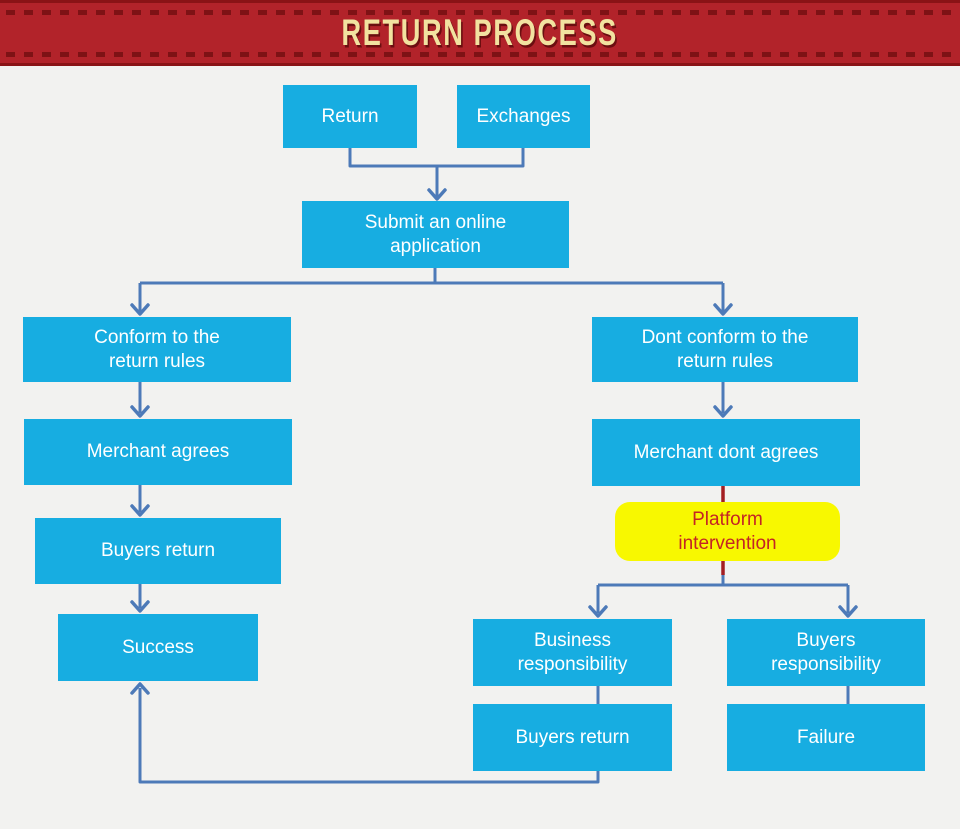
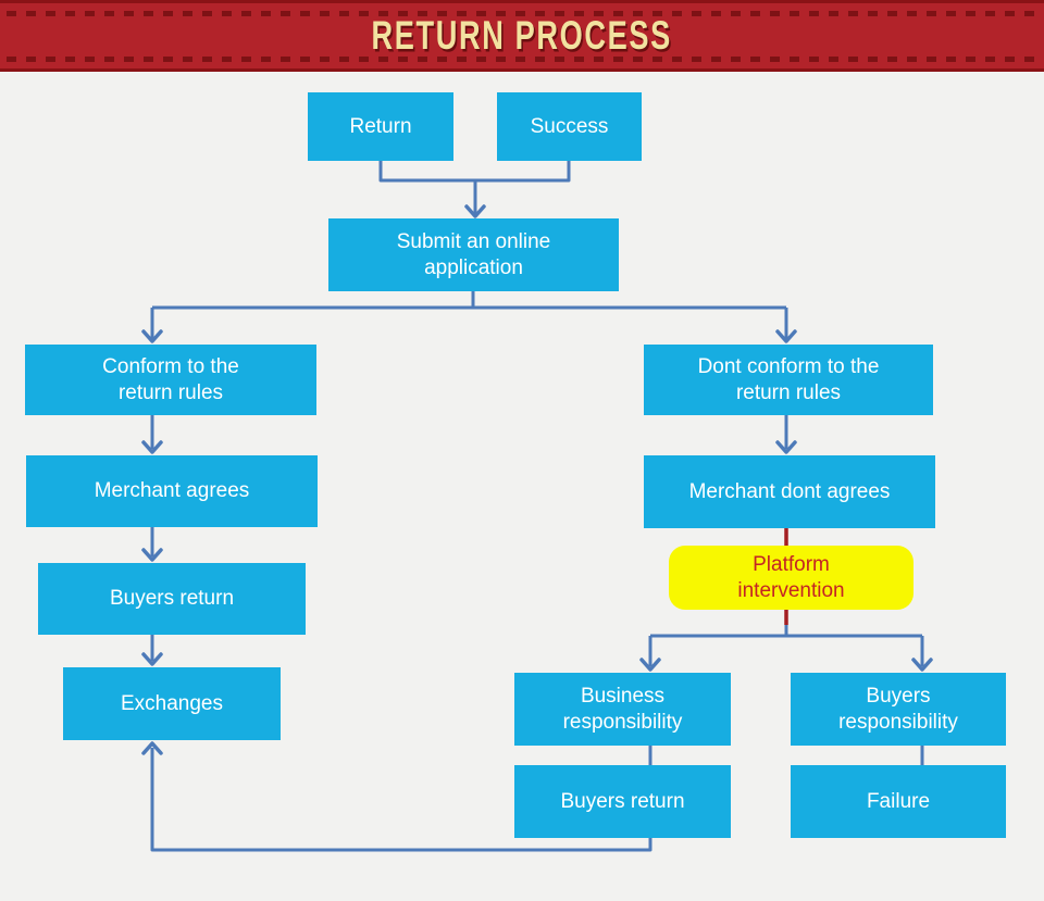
  RETURN PROCESS
  Return
- Exchanges
+ Success
  Submit an online
  application
  Conform to the
  return rules
  Dont conform to the
  return rules
  Merchant agrees
  Merchant dont agrees
  Platform
  intervention
  Buyers return
- Success
+ Exchanges
  Business
  responsibility
  Buyers
  responsibility
  Buyers return
  Failure
